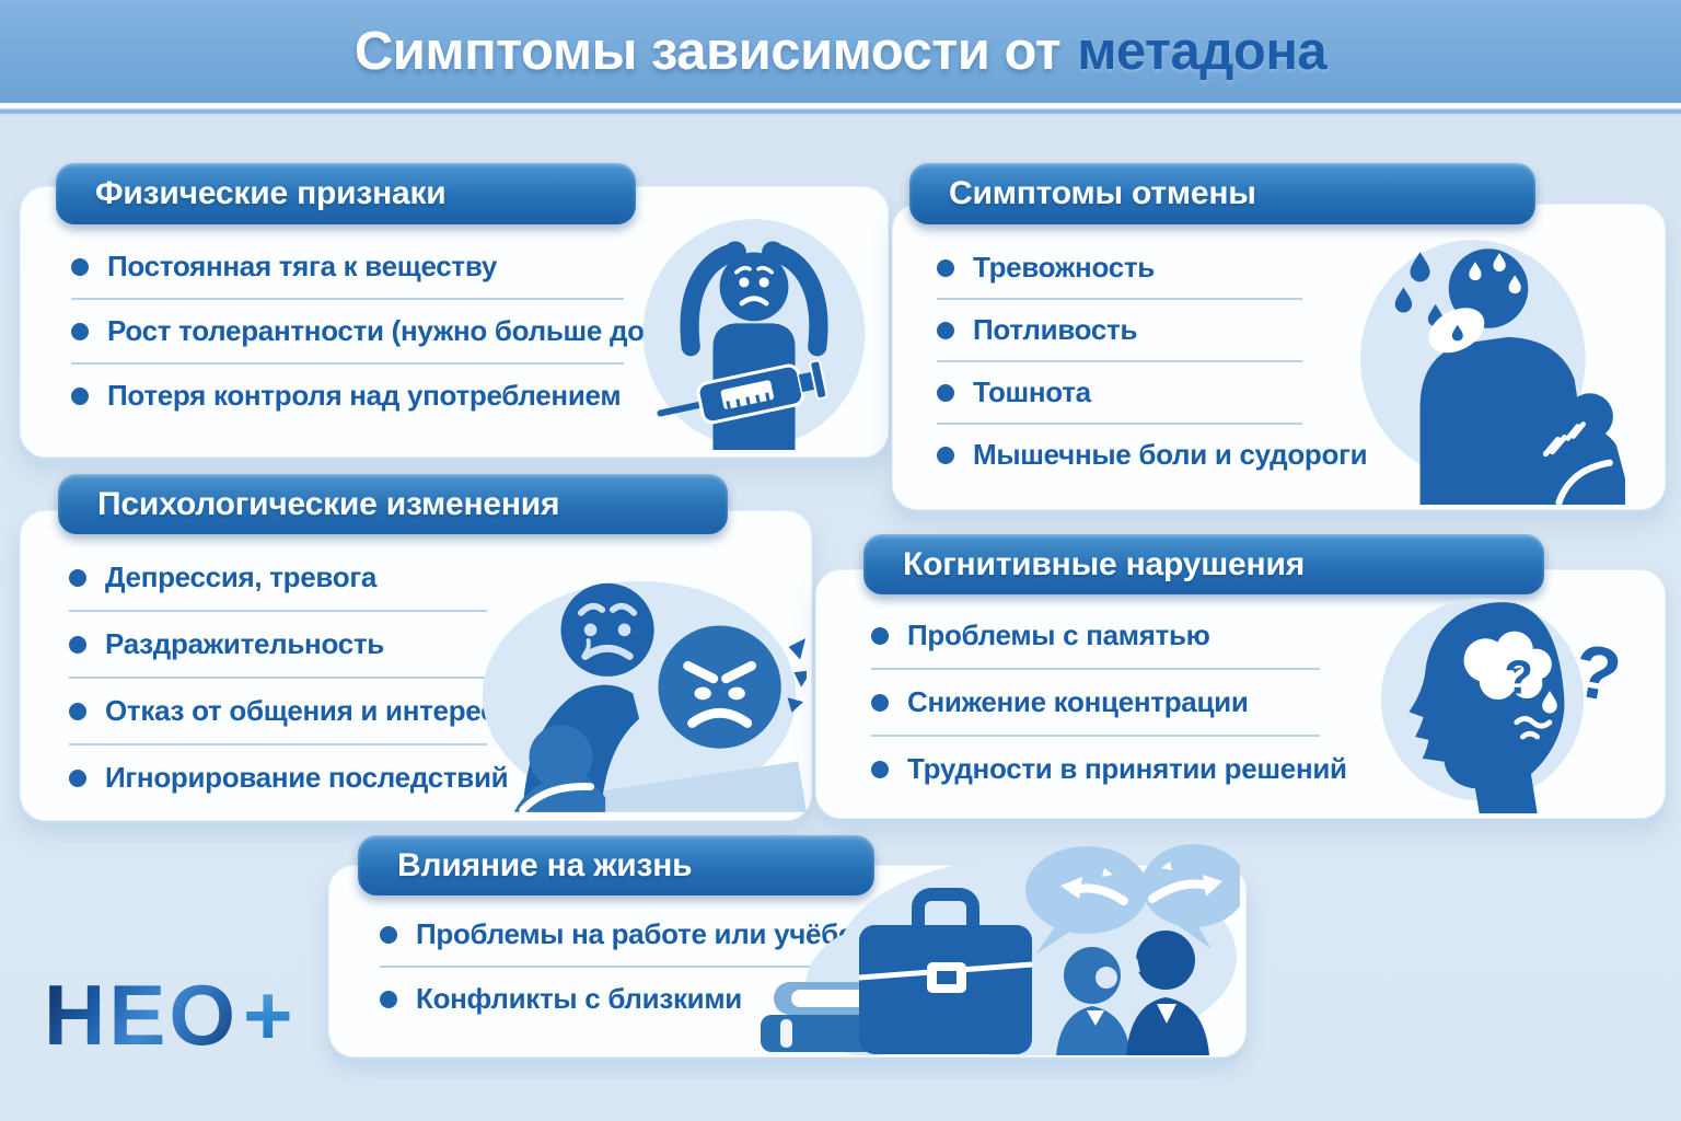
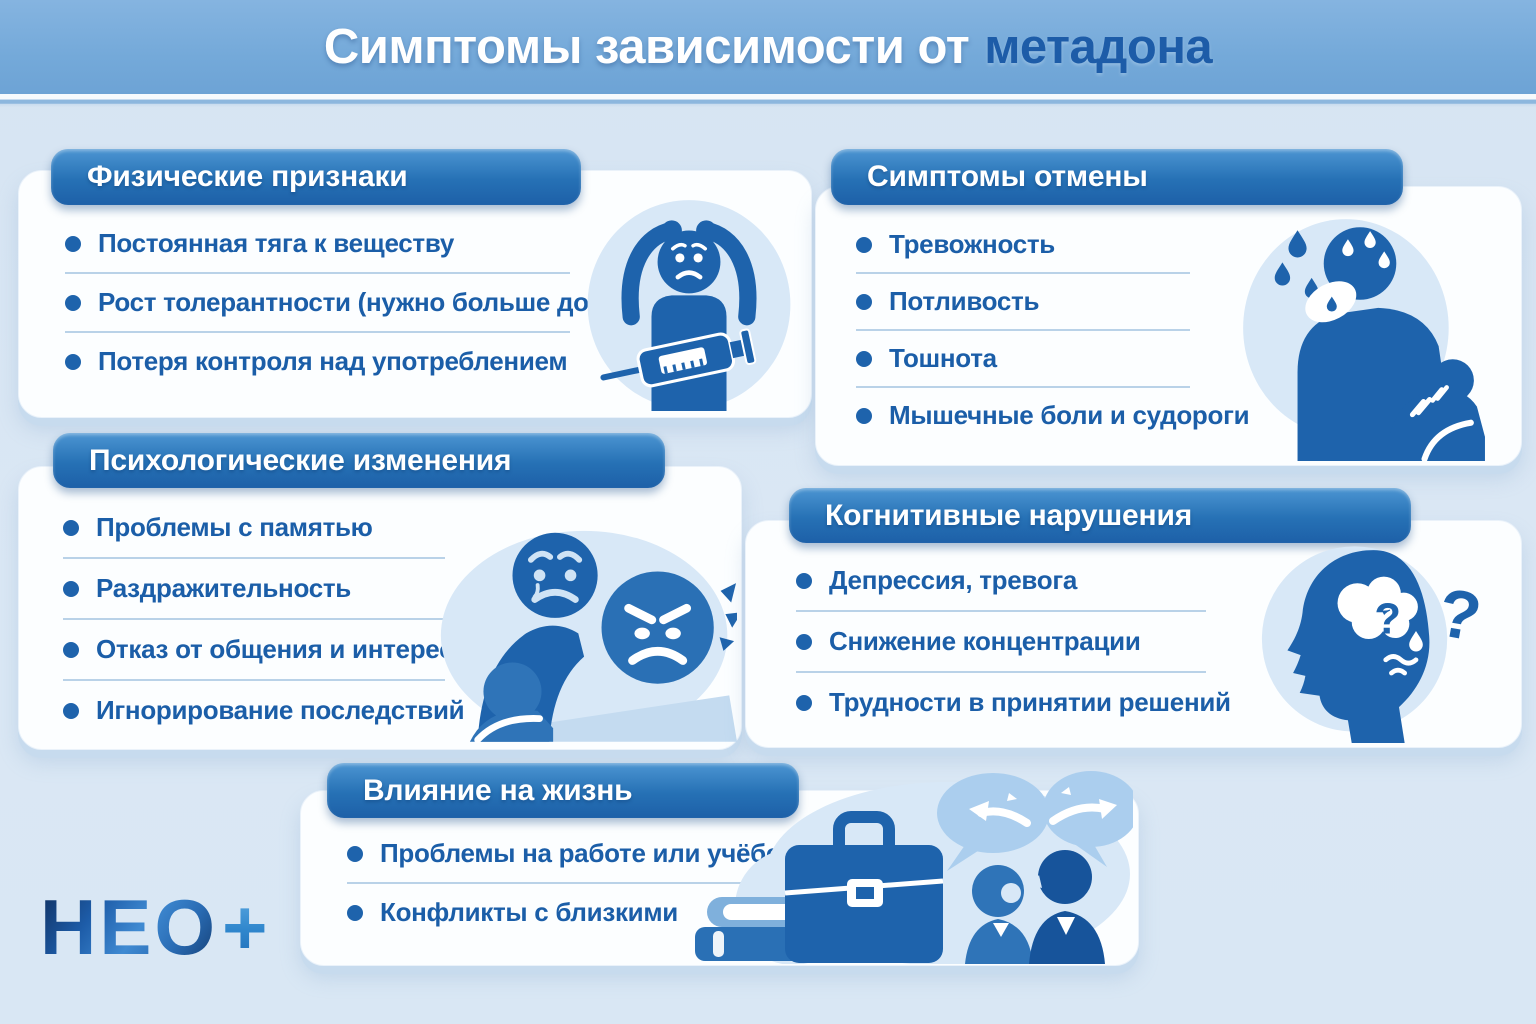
  Симптомы зависимости от
  метадона
  Физические признаки
  Постоянная тяга к веществу
  Рост толерантности (нужно больше до
  Потеря контроля над употреблением
  Симптомы отмены
  Тревожность
  Потливость
  Тошнота
  Мышечные боли и судороги
  Психологические изменения
- Депрессия, тревога
+ Проблемы с памятью
  Раздражительность
  Отказ от общения и интере
  Игнорирование последствий
  Когнитивные нарушения
- Проблемы с памятью
+ Депрессия, тревога
  Снижение концентрации
  Трудности в принятии решений
  ?
  Влияние на жизнь
  Проблемы на работе или учёб
  Конфликты с близкими
  НЕО
  +
